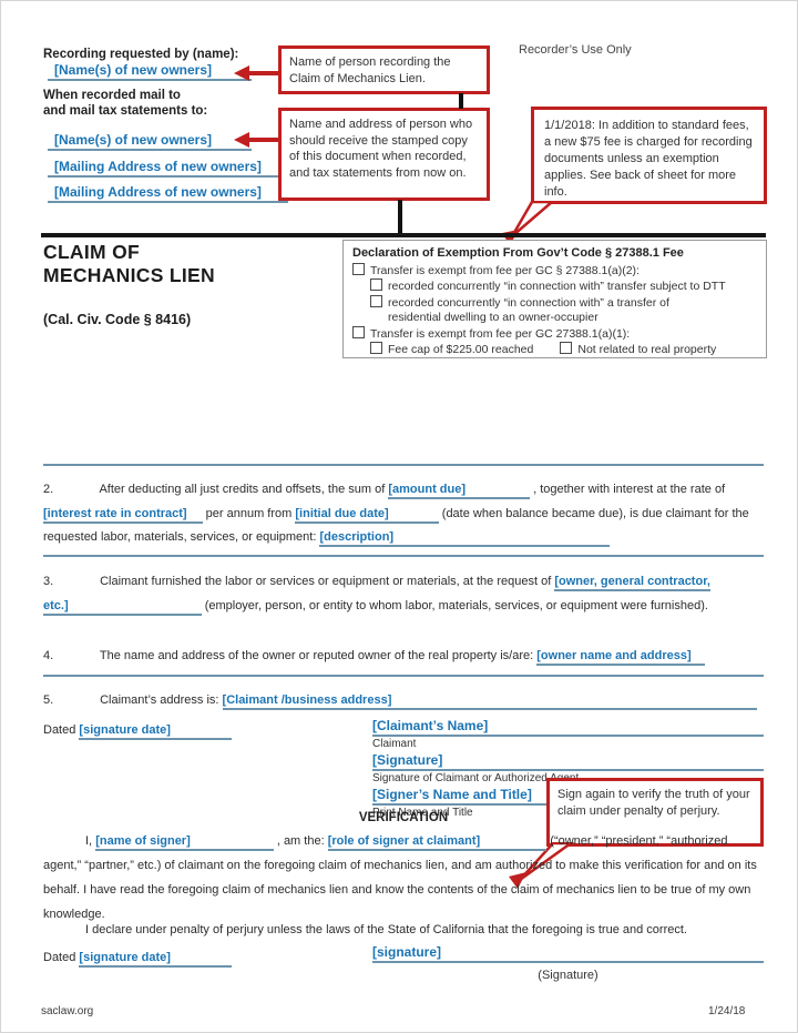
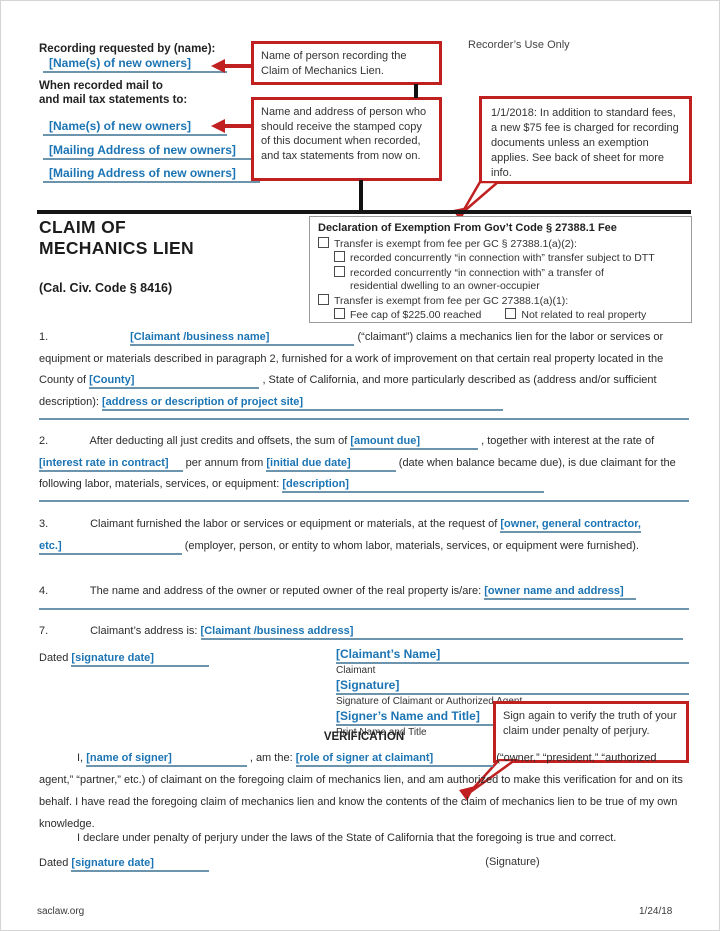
  Recording requested by (name):
  [Name(s) of new owners]
  When recorded mail to
  and mail tax statements to:
  [Name(s) of new owners]
  [Mailing Address of new owners]
  [Mailing Address of new owners]
  Recorder’s Use Only
  Name of person recording the Claim of Mechanics Lien.
  Name and address of person who should receive the stamped copy of this document when recorded, and tax statements from now on.
  1/1/2018: In addition to standard fees, a new $75 fee is charged for recording documents unless an exemption applies. See back of sheet for more info.
  CLAIM OF
  MECHANICS LIEN
  (Cal. Civ. Code § 8416)
  Declaration of Exemption From Gov’t Code § 27388.1 Fee
  Transfer is exempt from fee per GC § 27388.1(a)(2):
  recorded concurrently “in connection with” transfer subject to DTT
  recorded concurrently “in connection with” a transfer of
  residential dwelling to an owner-occupier
  Transfer is exempt from fee per GC 27388.1(a)(1):
  Fee cap of $225.00 reached Not related to real property
+ 1. [Claimant /business name] (“claimant”) claims a mechanics lien for the labor or services or equipment or materials described in paragraph 2, furnished for a work of improvement on that certain real property located in the County of [County] , State of California, and more particularly described as (address and/or sufficient description): [address or description of project site]
- 2. After deducting all just credits and offsets, the sum of [amount due] , together with interest at the rate of [interest rate in contract] per annum from [initial due date] (date when balance became due), is due claimant for the requested labor, materials, services, or equipment: [description]
+ 2. After deducting all just credits and offsets, the sum of [amount due] , together with interest at the rate of [interest rate in contract] per annum from [initial due date] (date when balance became due), is due claimant for the following labor, materials, services, or equipment: [description]
  3. Claimant furnished the labor or services or equipment or materials, at the request of [owner, general contractor, etc.] (employer, person, or entity to whom labor, materials, services, or equipment were furnished).
  4. The name and address of the owner or reputed owner of the real property is/are: [owner name and address]
- 5. Claimant’s address is: [Claimant /business address]
+ 7. Claimant’s address is: [Claimant /business address]
  Dated [signature date]
  [Claimant’s Name]
  Claimant
  [Signature]
  Signature of Claimant or Authorized
  [Signer’s Name and Title]
  Print Name and Title
  Sign again to verify the truth of your claim under penalty of perjury.
  VERIFICATION
  I, [name of signer] , am the: [role of signer at claimant] (“owner,” “president,” “authorized agent,” “partner,” etc.) of claimant on the foregoing claim of mechanics lien, and am authorized to make this verification for and on its behalf. I have read the foregoing claim of mechanics lien and know the contents of the claim of mechanics lien to be true of my own knowledge.
- I declare under penalty of perjury unless the laws of the State of California that the foregoing is true and correct.
+ I declare under penalty of perjury under the laws of the State of California that the foregoing is true and correct.
  Dated [signature date]
- [signature]
  (Signature)
  saclaw.org
  1/24/18
